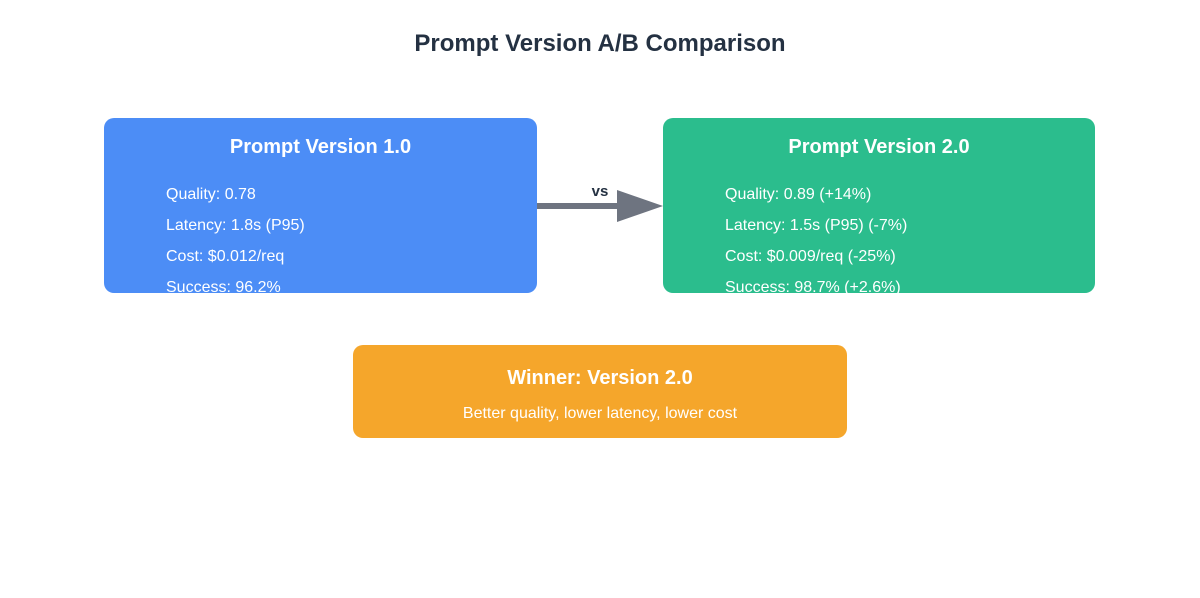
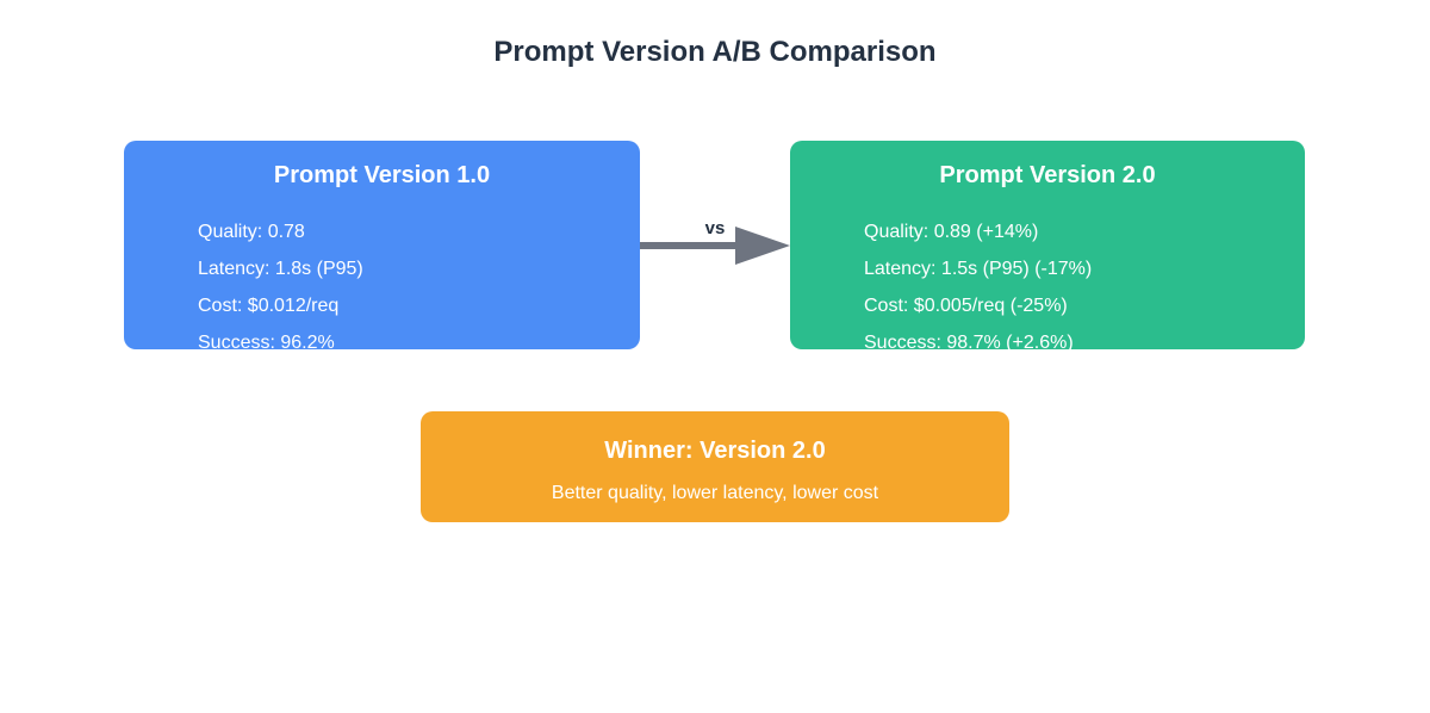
  Prompt Version A/B Comparison
  Prompt Version 1.0
  Quality: 0.78
  Latency: 1.8s (P95)
  Cost: $0.012/req
  Success: 96.2%
  vs
  Prompt Version 2.0
  Quality: 0.89 (+14%)
- Latency: 1.5s (P95) (-7%)
+ Latency: 1.5s (P95) (-17%)
- Cost: $0.009/req (-25%)
+ Cost: $0.005/req (-25%)
  Success: 98.7% (+2.6%)
  Winner: Version 2.0
  Better quality, lower latency, lower cost
